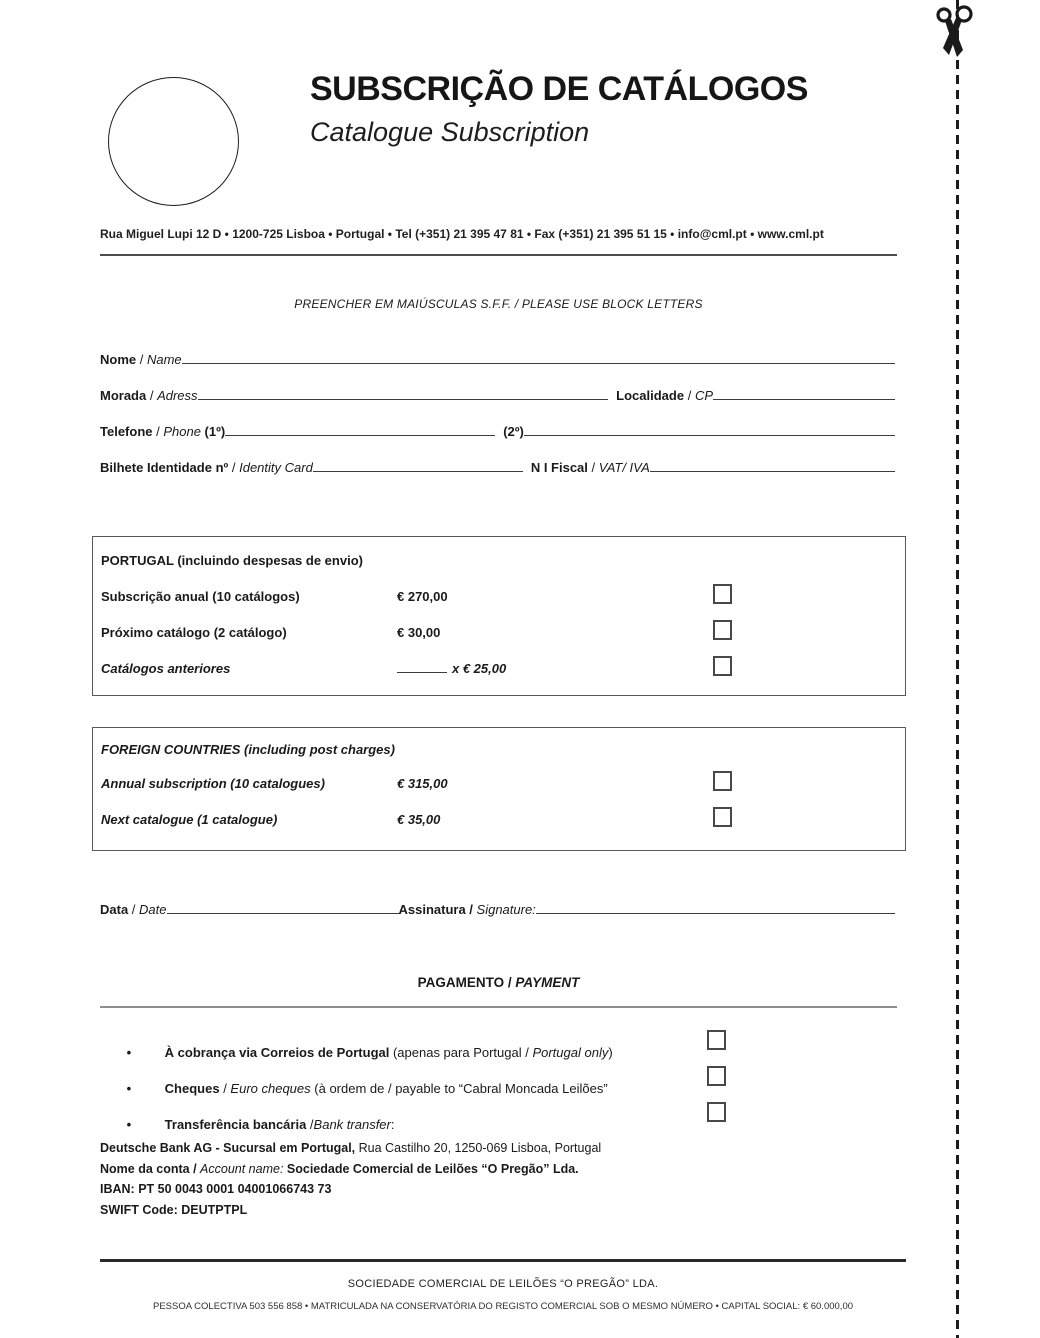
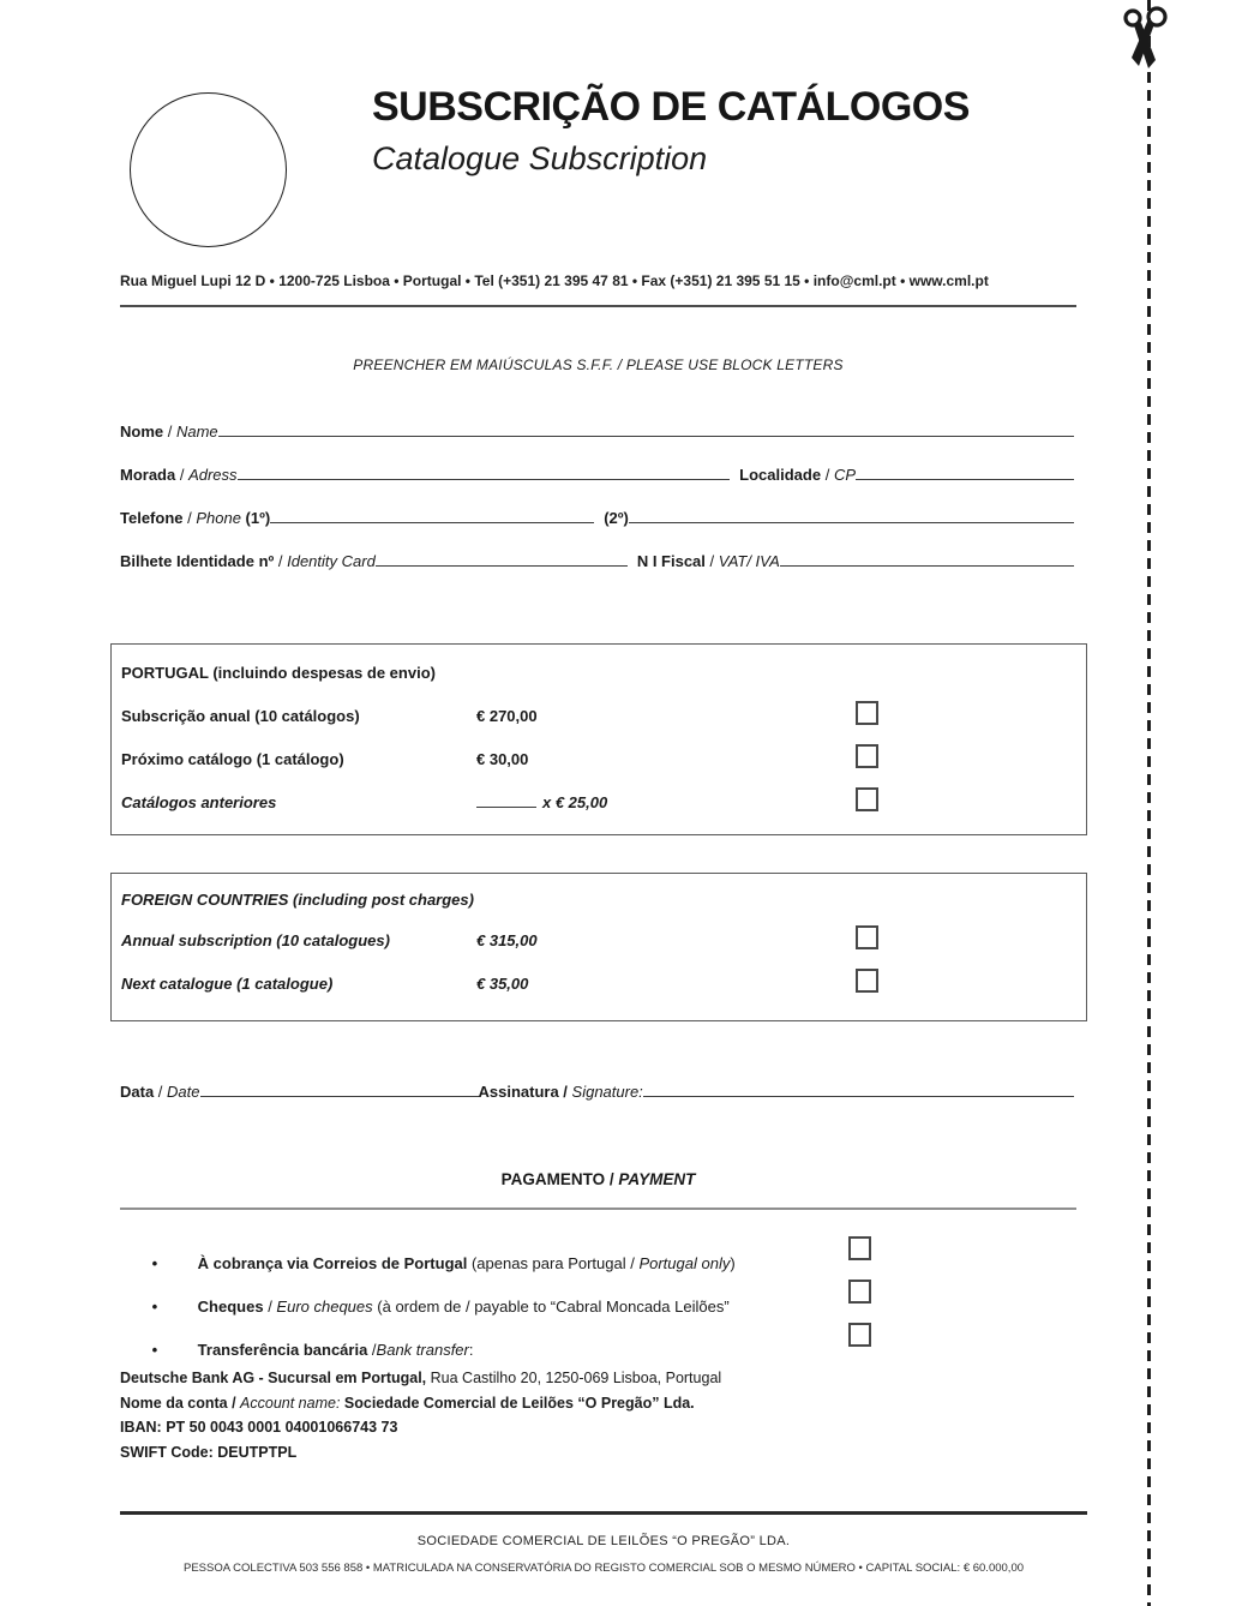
  SUBSCRIÇÃO DE CATÁLOGOS
  Catalogue Subscription
  Rua Miguel Lupi 12 D • 1200-725 Lisboa • Portugal • Tel (+351) 21 395 47 81 • Fax (+351) 21 395 51 15 • info@cml.pt • www.cml.pt
  PREENCHER EM MAIÚSCULAS S.F.F. / PLEASE USE BLOCK LETTERS
  Nome
  /
  Name
  Morada
  /
  Adress
  Localidade
  /
  CP
  Telefone
  /
  Phone
  (1º)
  (2º)
  Bilhete Identidade nº
  /
  Identity Card
  N I Fiscal
  /
  VAT/ IVA
  PORTUGAL (incluindo despesas de envio)
  Subscrição anual (10 catálogos) € 270,00
- Próximo catálogo (2 catálogo) € 30,00
+ Próximo catálogo (1 catálogo) € 30,00
  Catálogos anteriores x € 25,00
  FOREIGN COUNTRIES (including post charges)
  Annual subscription (10 catalogues) € 315,00
  Next catalogue (1 catalogue) € 35,00
  Data
  /
  Date
  Assinatura /
  Signature:
  PAGAMENTO / PAYMENT
  • À cobrança via Correios de Portugal (apenas para Portugal / Portugal only)
  • Cheques / Euro cheques (à ordem de / payable to “Cabral Moncada Leilões”
  • Transferência bancária /Bank transfer:
  Deutsche Bank AG - Sucursal em Portugal, Rua Castilho 20, 1250-069 Lisboa, Portugal
  Nome da conta / Account name: Sociedade Comercial de Leilões “O Pregão” Lda.
  IBAN: PT 50 0043 0001 04001066743 73
  SWIFT Code: DEUTPTPL
  SOCIEDADE COMERCIAL DE LEILÕES “O PREGÃO” LDA.
  PESSOA COLECTIVA 503 556 858 • MATRICULADA NA CONSERVATÓRIA DO REGISTO COMERCIAL SOB O MESMO NÚMERO • CAPITAL SOCIAL: € 60.000,00
